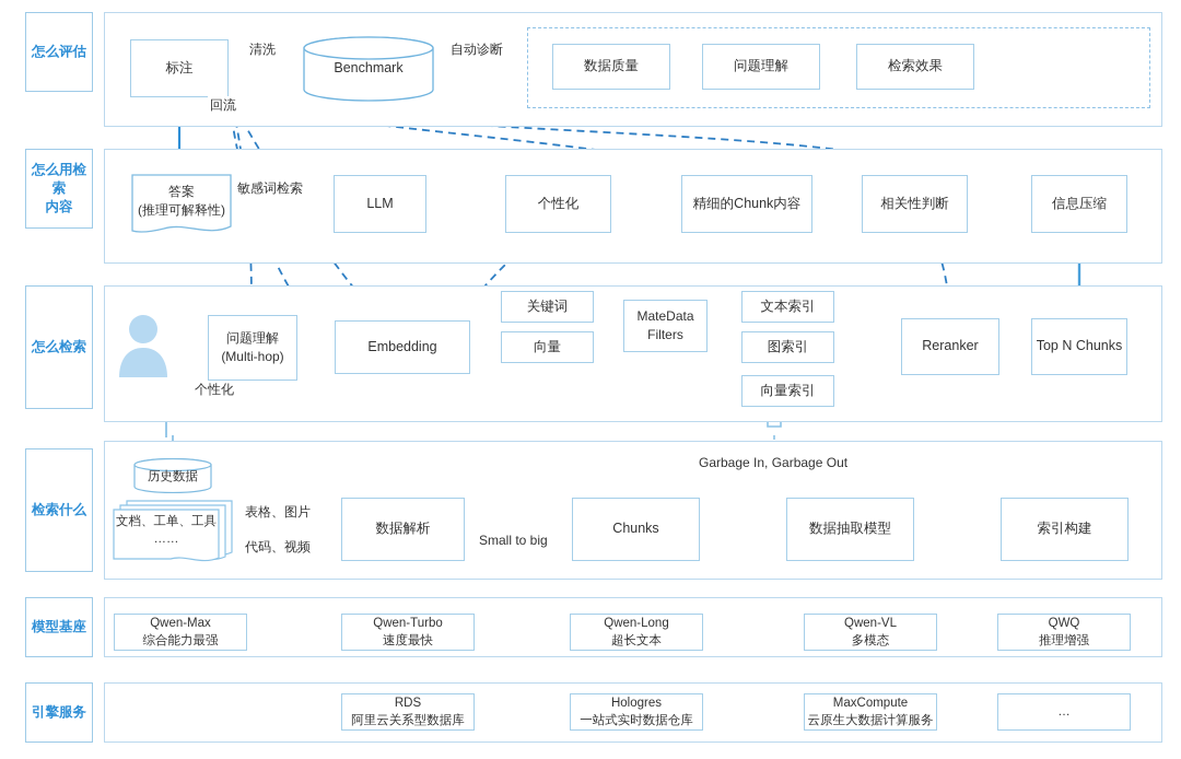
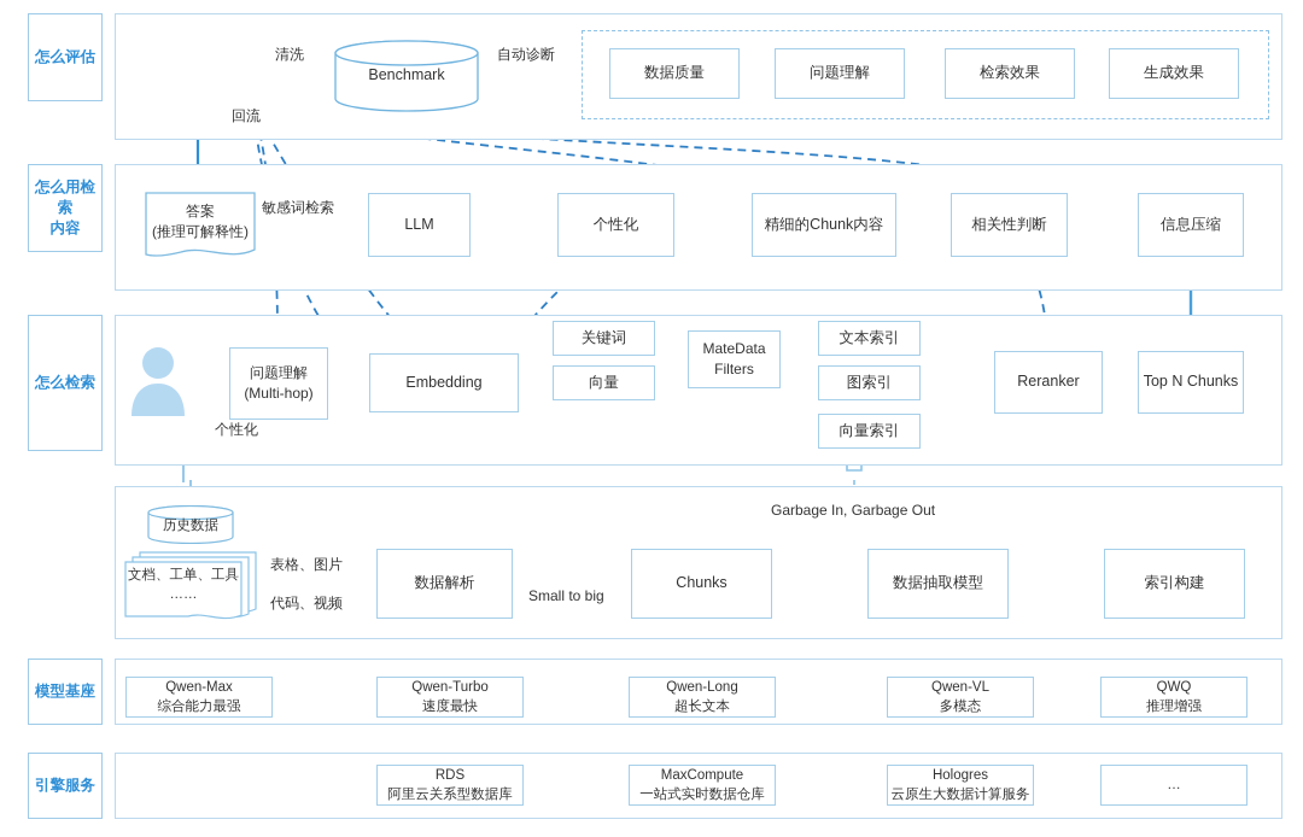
  怎么评估
  怎么用检索
  内容
  怎么检索
- 检索什么
  模型基座
  引擎服务
- 标注
  Benchmark
  清洗
  自动诊断
  回流
  数据质量
  问题理解
  检索效果
+ 生成效果
  答案
  (推理可解释性)
  敏感词检索
  LLM
  个性化
  精细的Chunk内容
  相关性判断
  信息压缩
  问题理解
  (Multi-hop)
  个性化
  Embedding
  关键词
  向量
  MateData
  Filters
  文本索引
  图索引
  向量索引
  Reranker
  Top N Chunks
  历史数据
  文档、工单、工具
  ……
  表格、图片
  代码、视频
  数据解析
  Small to big
  Chunks
  数据抽取模型
  索引构建
  Garbage In, Garbage Out
  Qwen-Max
  综合能力最强
  Qwen-Turbo
  速度最快
  Qwen-Long
  超长文本
  Qwen-VL
  多模态
  QWQ
  推理增强
  RDS
  阿里云关系型数据库
- Hologres
+ MaxCompute
  一站式实时数据仓库
- MaxCompute
+ Hologres
  云原生大数据计算服务
  …
